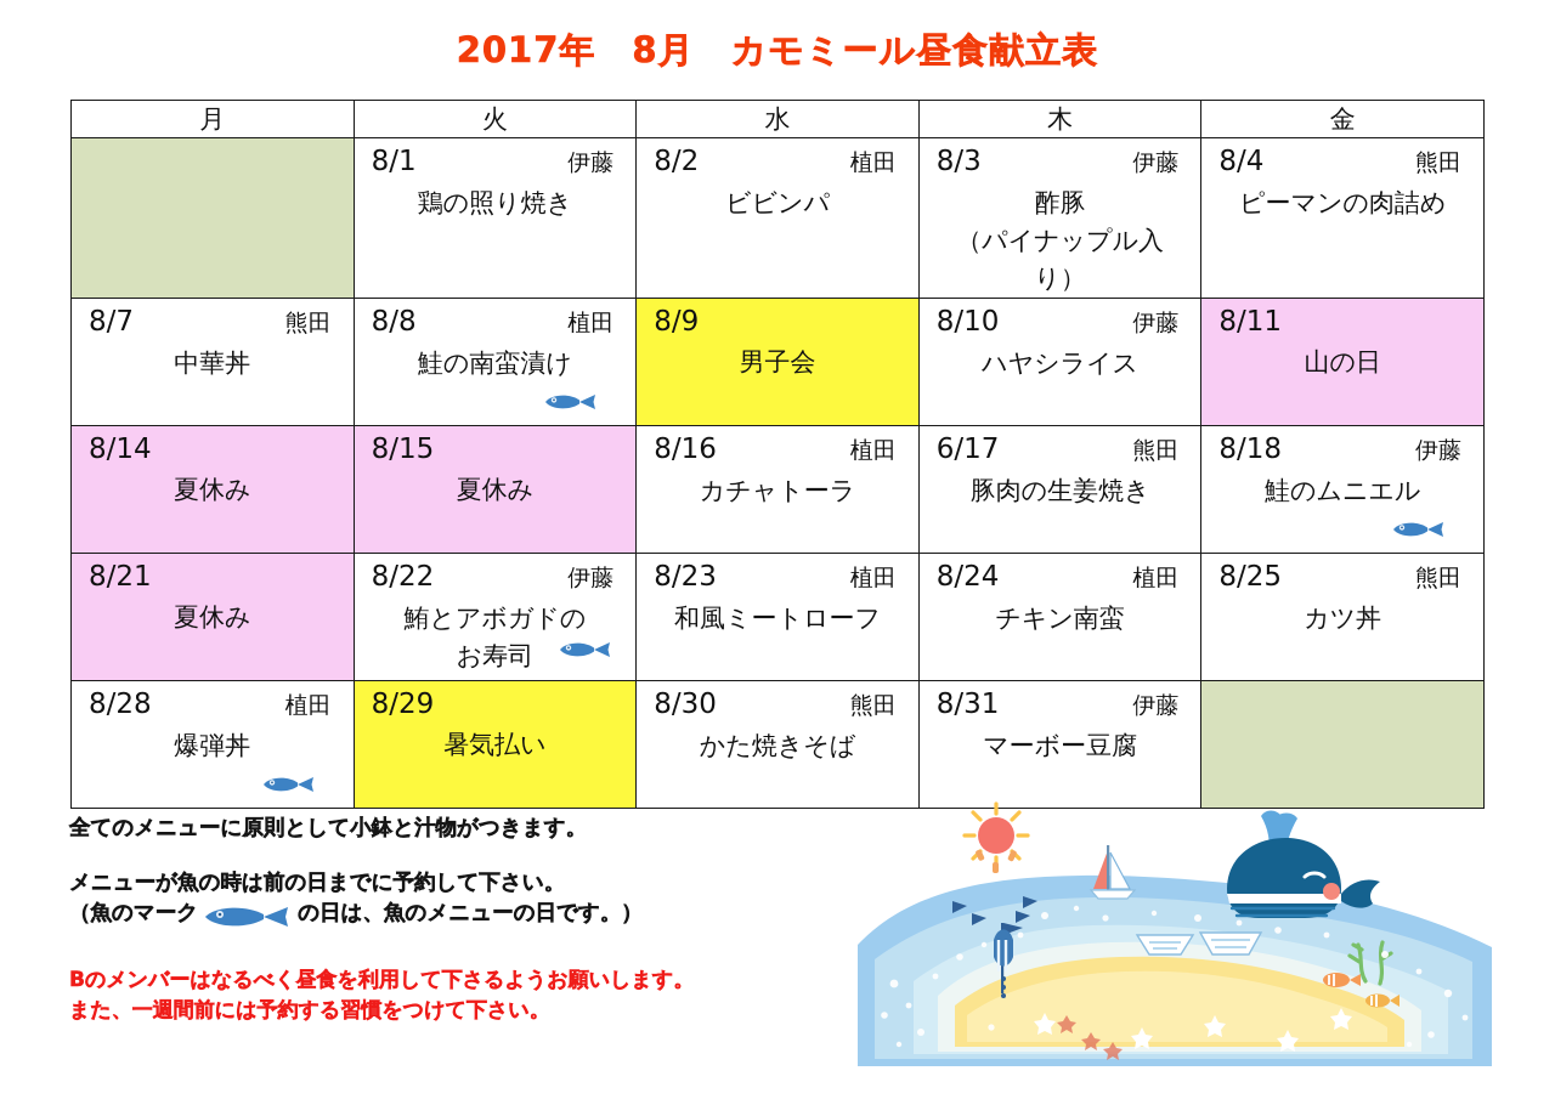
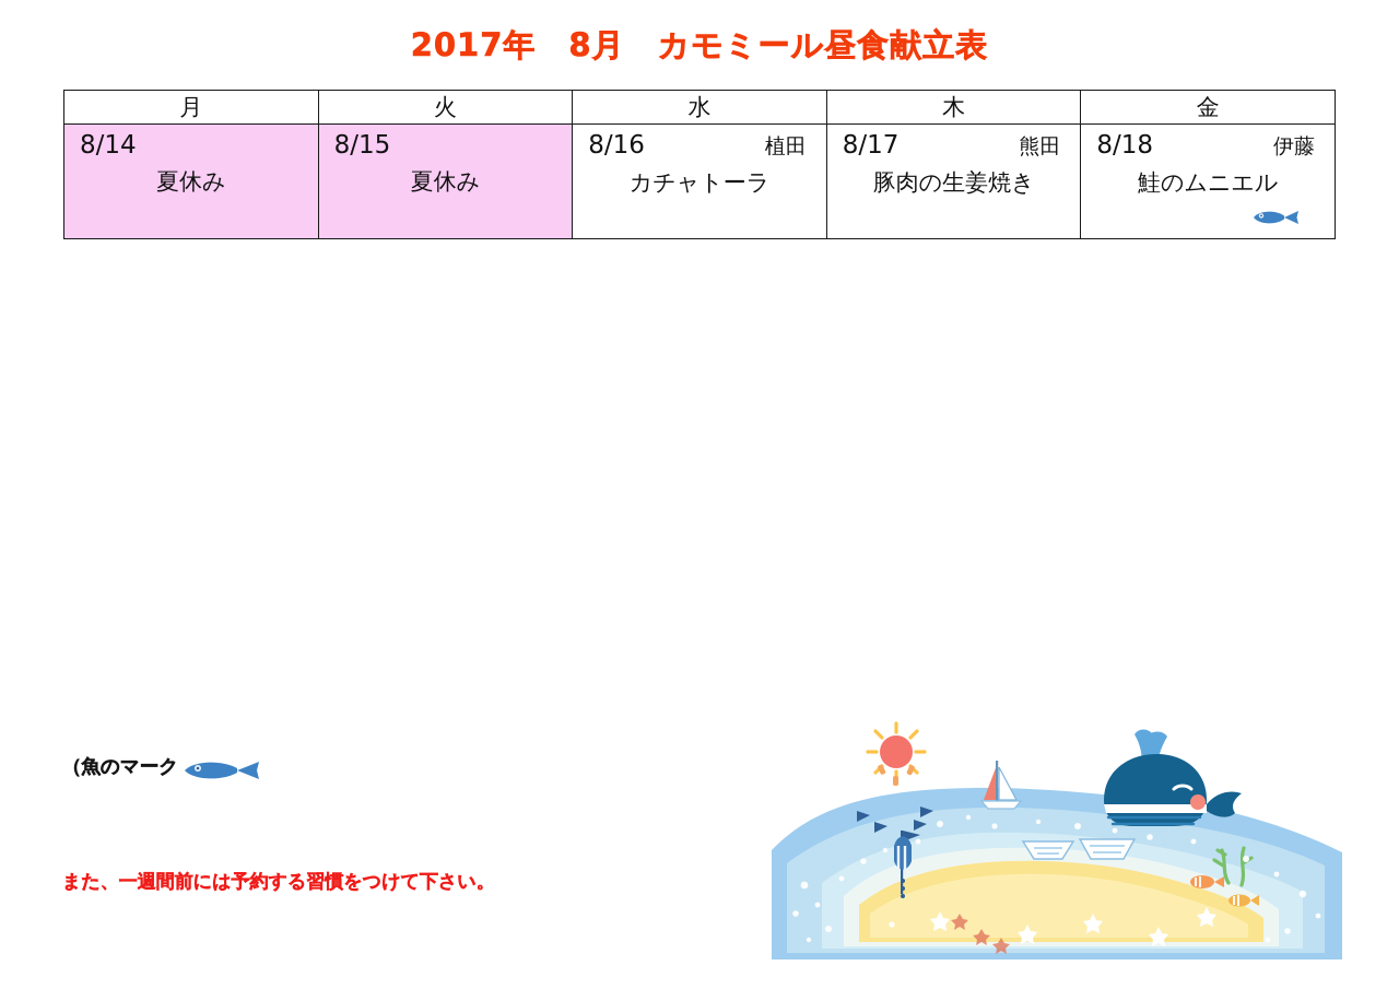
  2017年 8月 カモミール昼食献立表
  月	火	水	木	金
- 	8/1 伊藤鶏の照り焼き	8/2 植田ビビンパ	8/3 伊藤酢豚 （パイナップル入り）	8/4 熊田ピーマンの肉詰め
- 8/7 熊田中華丼	8/8 植田鮭の南蛮漬け	8/9男子会	8/10 伊藤ハヤシライス	8/11山の日
- 8/14夏休み	8/15夏休み	8/16 植田カチャトーラ	6/17 熊田豚肉の生姜焼き	8/18 伊藤鮭のムニエル
+ 8/14夏休み	8/15夏休み	8/16 植田カチャトーラ	8/17 熊田豚肉の生姜焼き	8/18 伊藤鮭のムニエル
- 8/21夏休み	8/22 伊藤鮪とアボガドの お寿司	8/23 植田和風ミートローフ	8/24 植田チキン南蛮	8/25 熊田カツ丼
- 8/28 植田爆弾丼	8/29暑気払い	8/30 熊田かた焼きそば	8/31 伊藤マーボー豆腐
- 全てのメニューに原則として小鉢と汁物がつきます。
- メニューが魚の時は前の日までに予約して下さい。
  （魚のマーク
- の日は、魚のメニューの日です。）
- Bのメンバーはなるべく昼食を利用して下さるようお願いします。
  また、一週間前には予約する習慣をつけて下さい。
